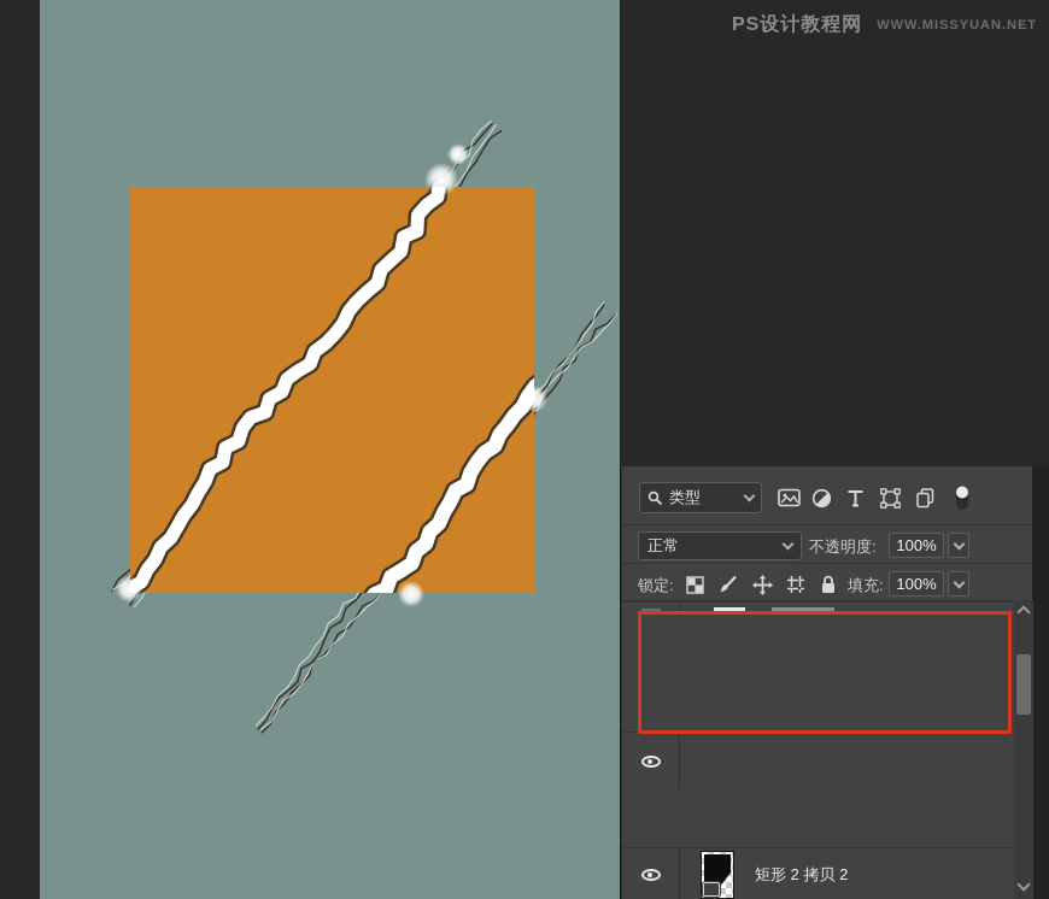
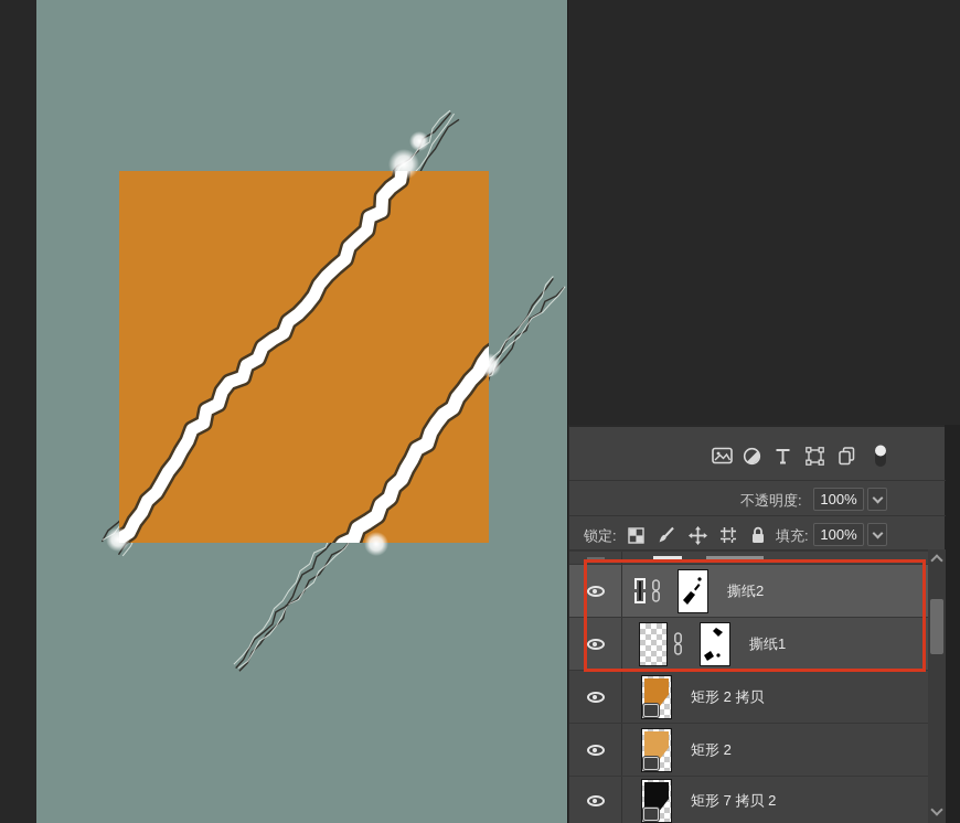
- PS设计教程网
- WWW.MISSYUAN.NET
- 类型
- 正常
  不透明度:
  100%
  锁定:
  填充:
  100%
+ 撕纸2
+ 撕纸1
+ 矩形 2 拷贝
+ 矩形 2
- 矩形 2 拷贝 2
+ 矩形 7 拷贝 2
